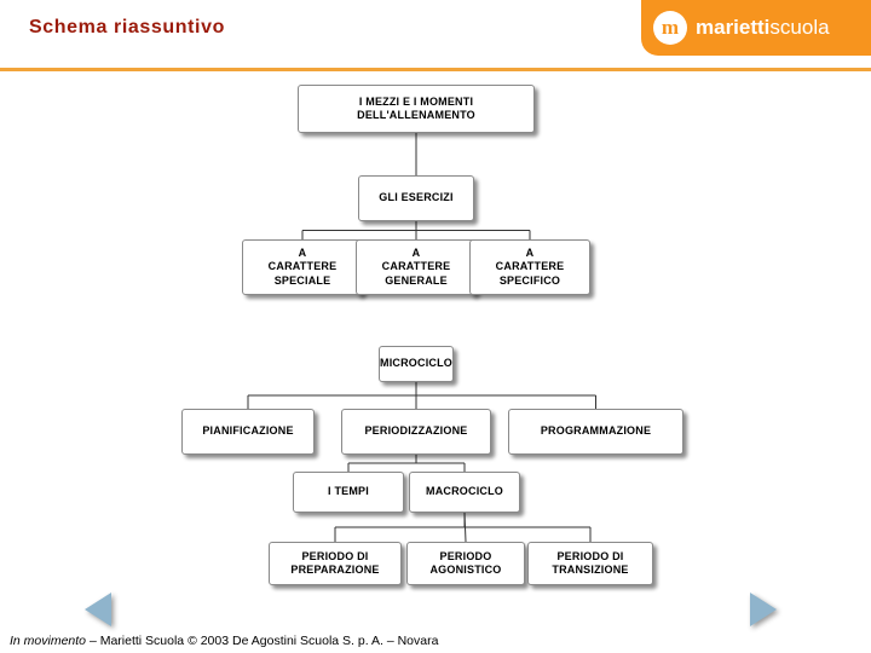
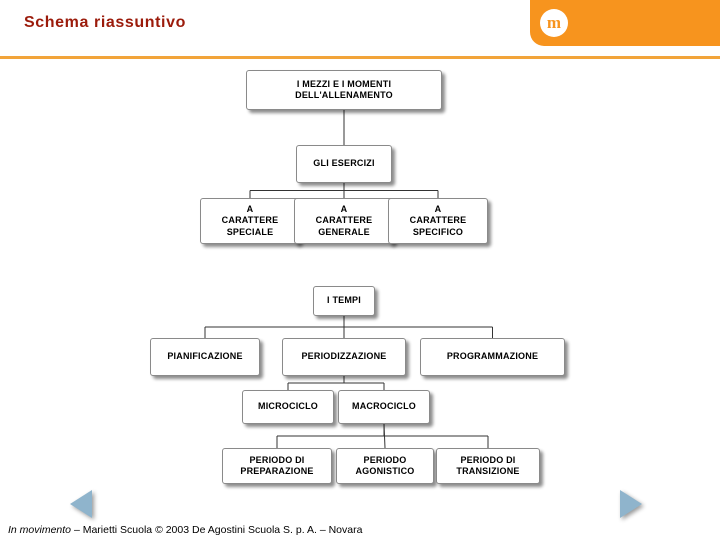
  Schema riassuntivo
  m
- mariettiscuola
  I MEZZI E I MOMENTI
  DELL'ALLENAMENTO
  GLI ESERCIZI
  A
  CARATTERE
  SPECIALE
  A
  CARATTERE
  GENERALE
  A
  CARATTERE
  SPECIFICO
- MICROCICLO
+ I TEMPI
  PIANIFICAZIONE
  PERIODIZZAZIONE
  PROGRAMMAZIONE
- I TEMPI
+ MICROCICLO
  MACROCICLO
  PERIODO DI
  PREPARAZIONE
  PERIODO
  AGONISTICO
  PERIODO DI
  TRANSIZIONE
  In movimento – Marietti Scuola © 2003 De Agostini Scuola S. p. A. – Novara
